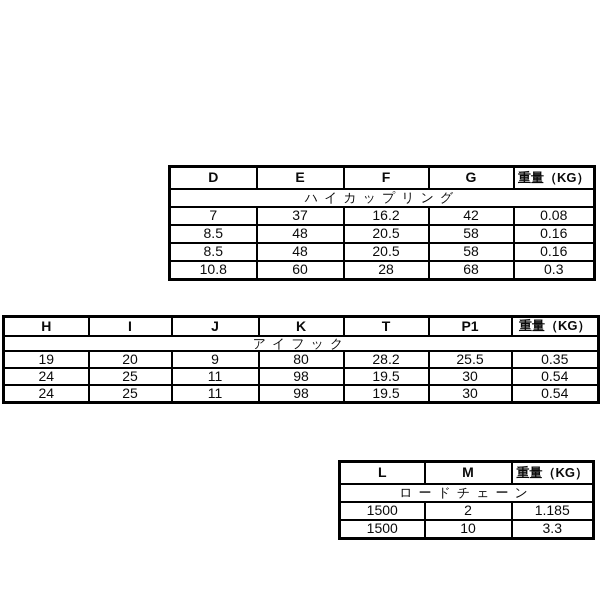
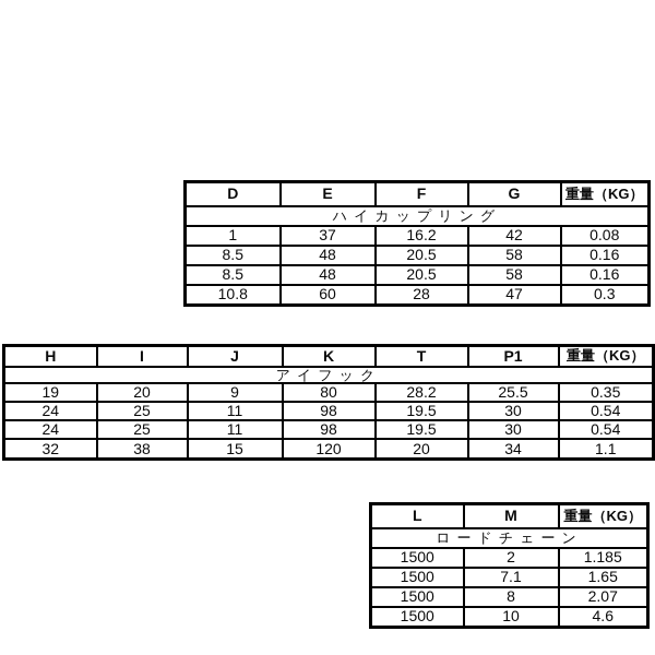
  D	E	F	G	重量（KG）
  ハイカップリング
- 7	37	16.2	42	0.08
+ 1	37	16.2	42	0.08
  8.5	48	20.5	58	0.16
  8.5	48	20.5	58	0.16
- 10.8	60	28	68	0.3
+ 10.8	60	28	47	0.3
  H	I	J	K	T	P1	重量（KG）
  アイフック
  19	20	9	80	28.2	25.5	0.35
  24	25	11	98	19.5	30	0.54
  24	25	11	98	19.5	30	0.54
+ 32	38	15	120	20	34	1.1
  L	M	重量（KG）
  ロードチェーン
  1500	2	1.185
+ 1500	7.1	1.65
+ 1500	8	2.07
- 1500	10	3.3
+ 1500	10	4.6
